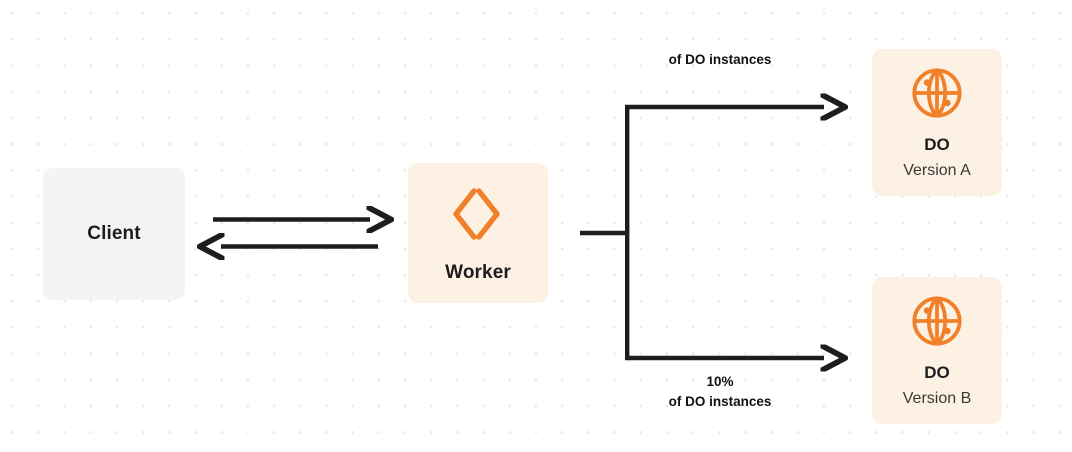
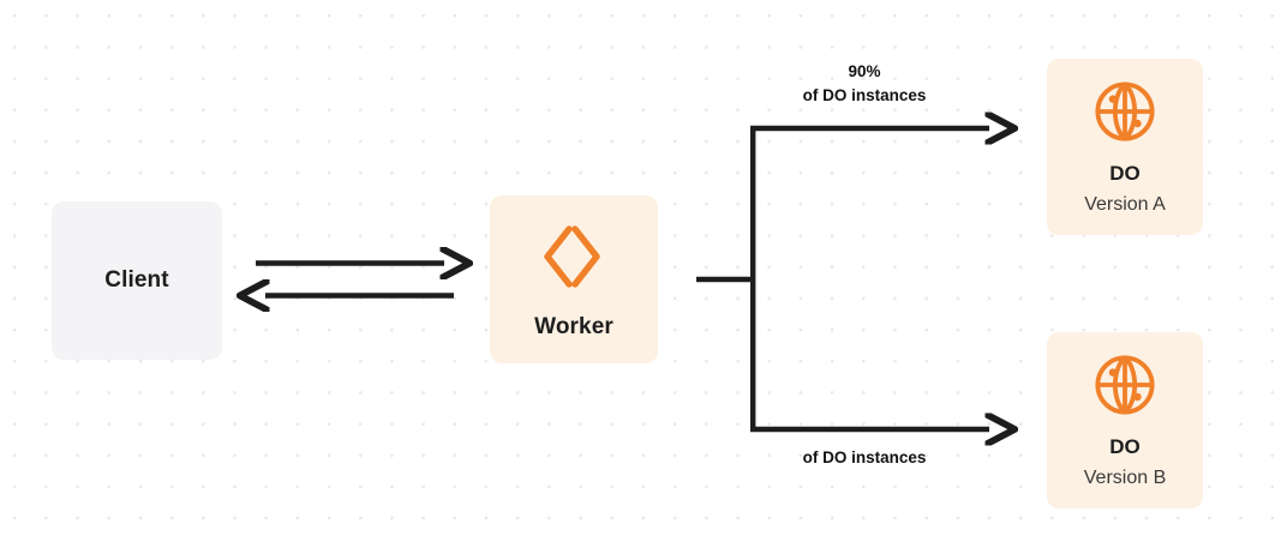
  Client
  Worker
  DO
  Version A
  DO
  Version B
+ 90%
  of DO instances
- 10%
  of DO instances
